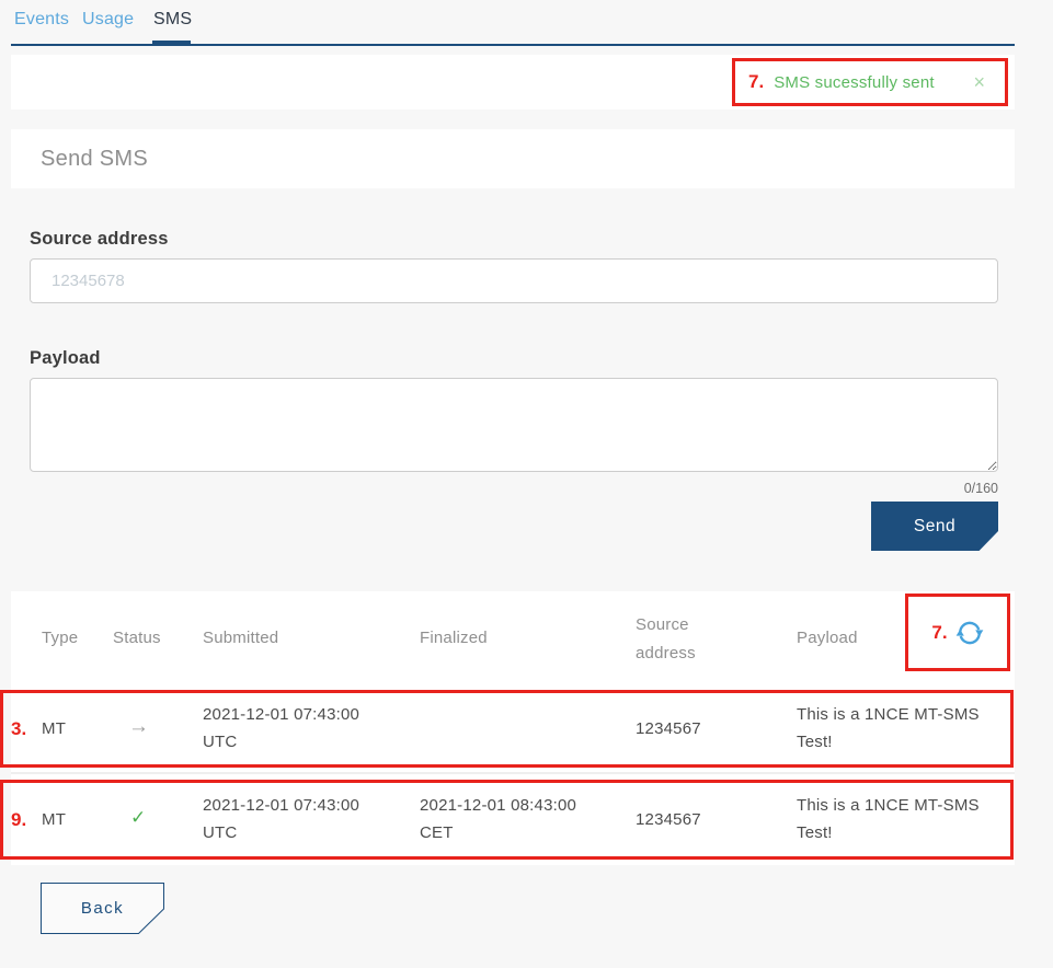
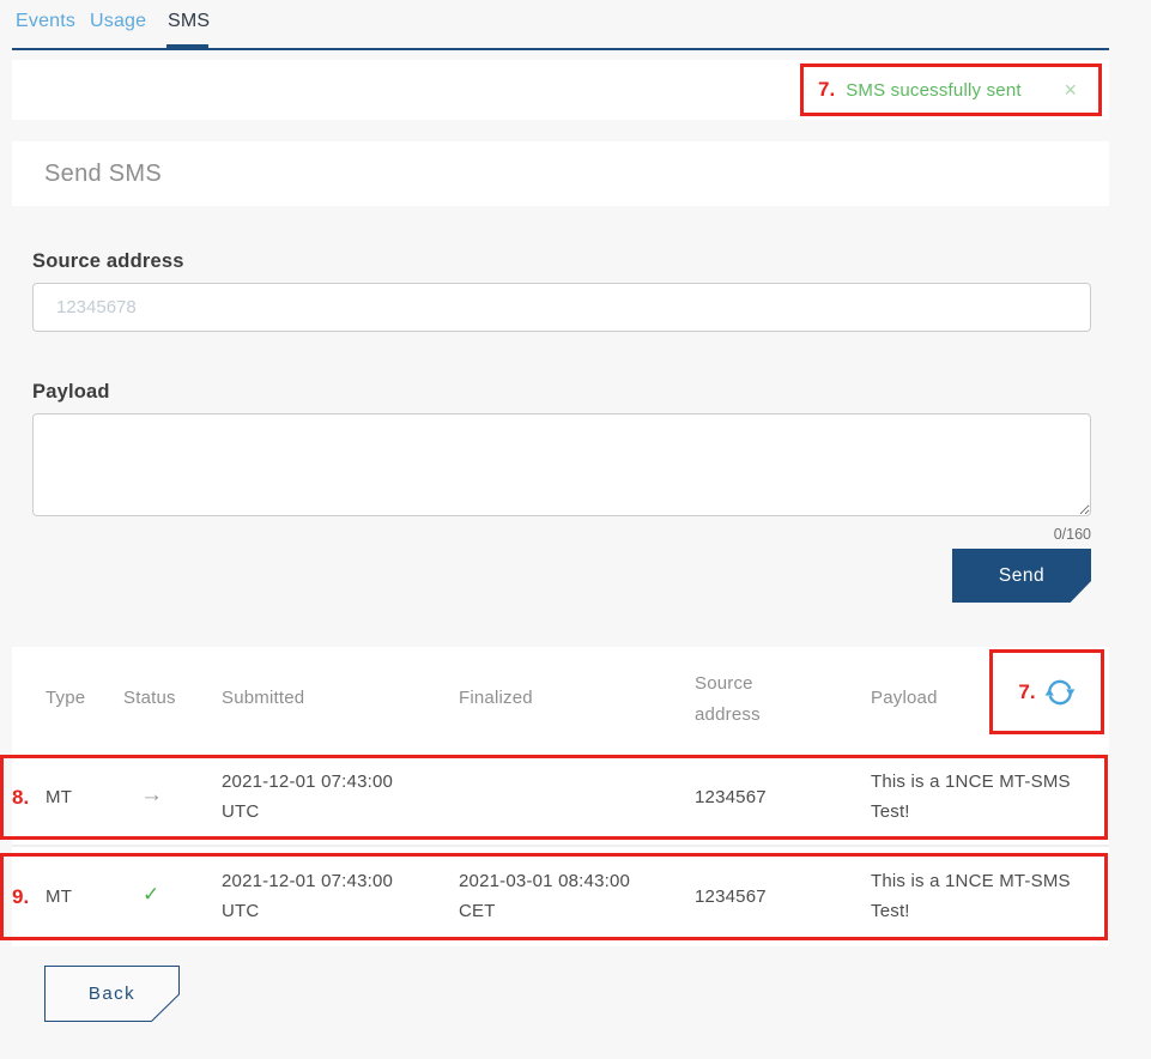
  Events
  Usage
  SMS
  7.
  SMS sucessfully sent
  ×
  Send SMS
  Source address
  12345678
  Payload
  0/160
  Send
  Type
  Status
  Submitted
  Finalized
  Source address
  Payload
  7.
- 3.
+ 8.
  MT
  →
  2021-12-01 07:43:00 UTC
  1234567
  This is a 1NCE MT-SMS Test!
  9.
  MT
  ✓
  2021-12-01 07:43:00 UTC
- 2021-12-01 08:43:00 CET
+ 2021-03-01 08:43:00 CET
  1234567
  This is a 1NCE MT-SMS Test!
  Back
